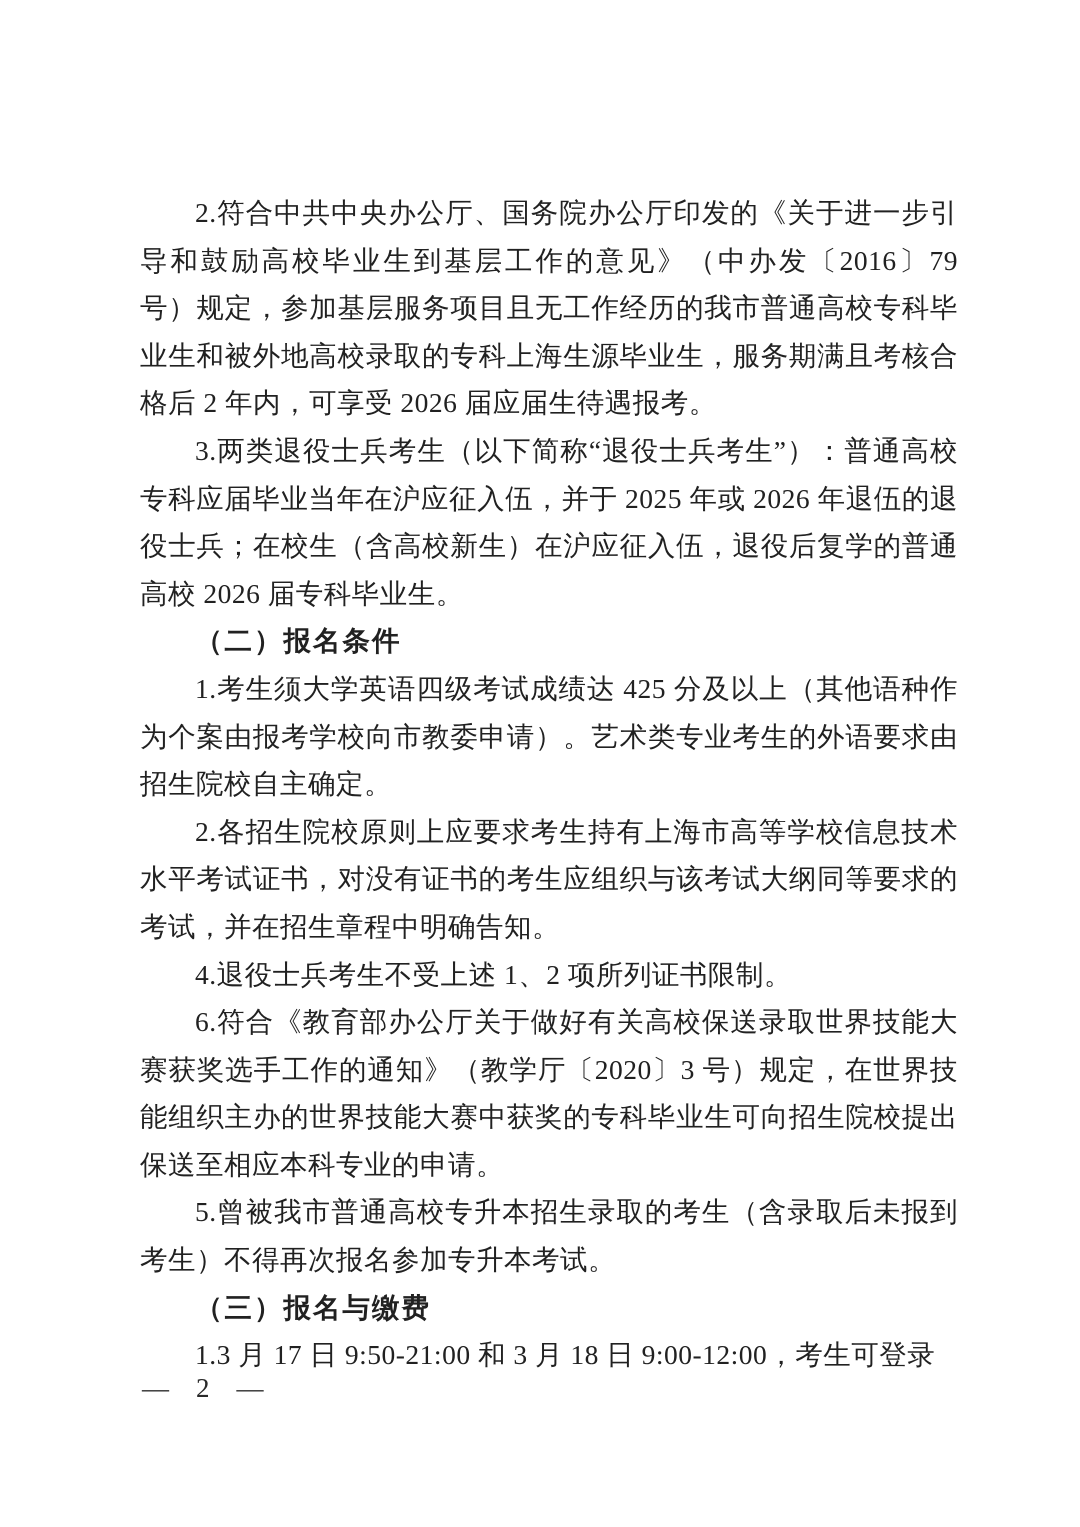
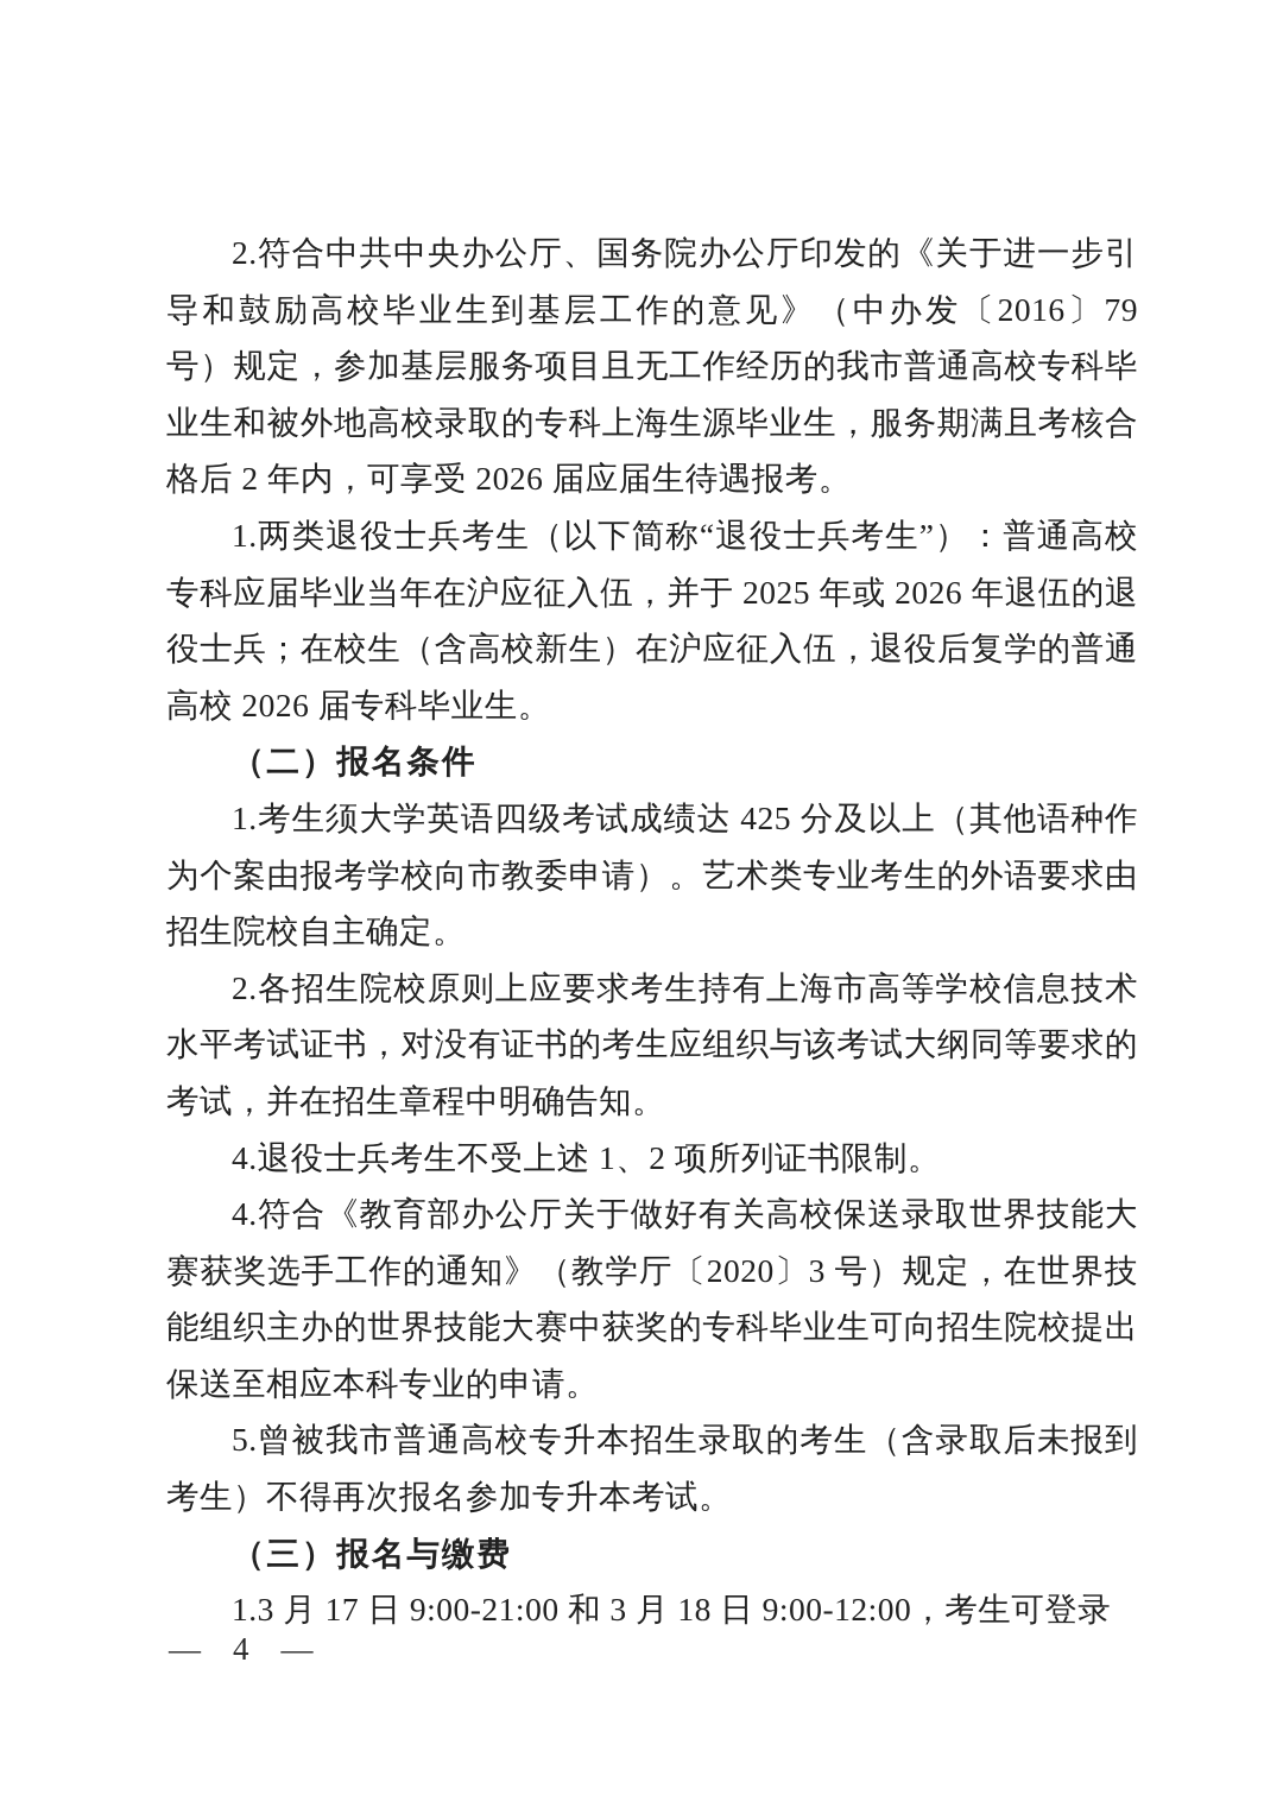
  2.符合中共中央办公厅、国务院办公厅印发的《关于进一步引导和鼓励高校毕业生到基层工作的意见》（中办发〔2016〕79 号）规定，参加基层服务项目且无工作经历的我市普通高校专科毕业生和被外地高校录取的专科上海生源毕业生，服务期满且考核合格后 2 年内，可享受 2026 届应届生待遇报考。
- 3.两类退役士兵考生（以下简称“退役士兵考生”）：普通高校专科应届毕业当年在沪应征入伍，并于 2025 年或 2026 年退伍的退役士兵；在校生（含高校新生）在沪应征入伍，退役后复学的普通高校 2026 届专科毕业生。
+ 1.两类退役士兵考生（以下简称“退役士兵考生”）：普通高校专科应届毕业当年在沪应征入伍，并于 2025 年或 2026 年退伍的退役士兵；在校生（含高校新生）在沪应征入伍，退役后复学的普通高校 2026 届专科毕业生。
  （二）报名条件
  1.考生须大学英语四级考试成绩达 425 分及以上（其他语种作为个案由报考学校向市教委申请）。艺术类专业考生的外语要求由招生院校自主确定。
  2.各招生院校原则上应要求考生持有上海市高等学校信息技术水平考试证书，对没有证书的考生应组织与该考试大纲同等要求的考试，并在招生章程中明确告知。
  4.退役士兵考生不受上述 1、2 项所列证书限制。
- 6.符合《教育部办公厅关于做好有关高校保送录取世界技能大赛获奖选手工作的通知》（教学厅〔2020〕3 号）规定，在世界技能组织主办的世界技能大赛中获奖的专科毕业生可向招生院校提出保送至相应本科专业的申请。
+ 4.符合《教育部办公厅关于做好有关高校保送录取世界技能大赛获奖选手工作的通知》（教学厅〔2020〕3 号）规定，在世界技能组织主办的世界技能大赛中获奖的专科毕业生可向招生院校提出保送至相应本科专业的申请。
  5.曾被我市普通高校专升本招生录取的考生（含录取后未报到考生）不得再次报名参加专升本考试。
  （三）报名与缴费
- 1.3 月 17 日 9:50-21:00 和 3 月 18 日 9:00-12:00，考生可登录
+ 1.3 月 17 日 9:00-21:00 和 3 月 18 日 9:00-12:00，考生可登录
  —
- 2
+ 4
  —
